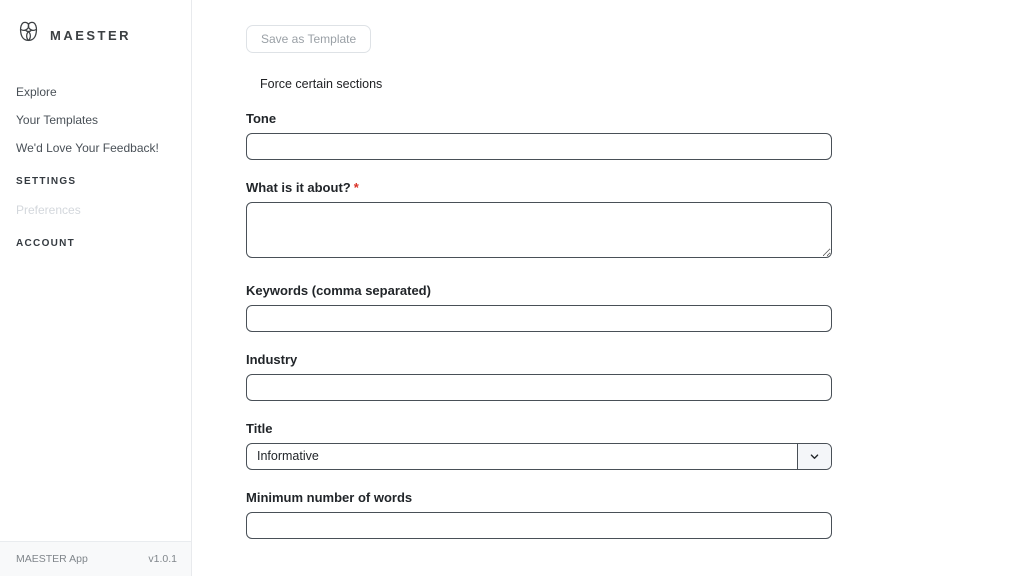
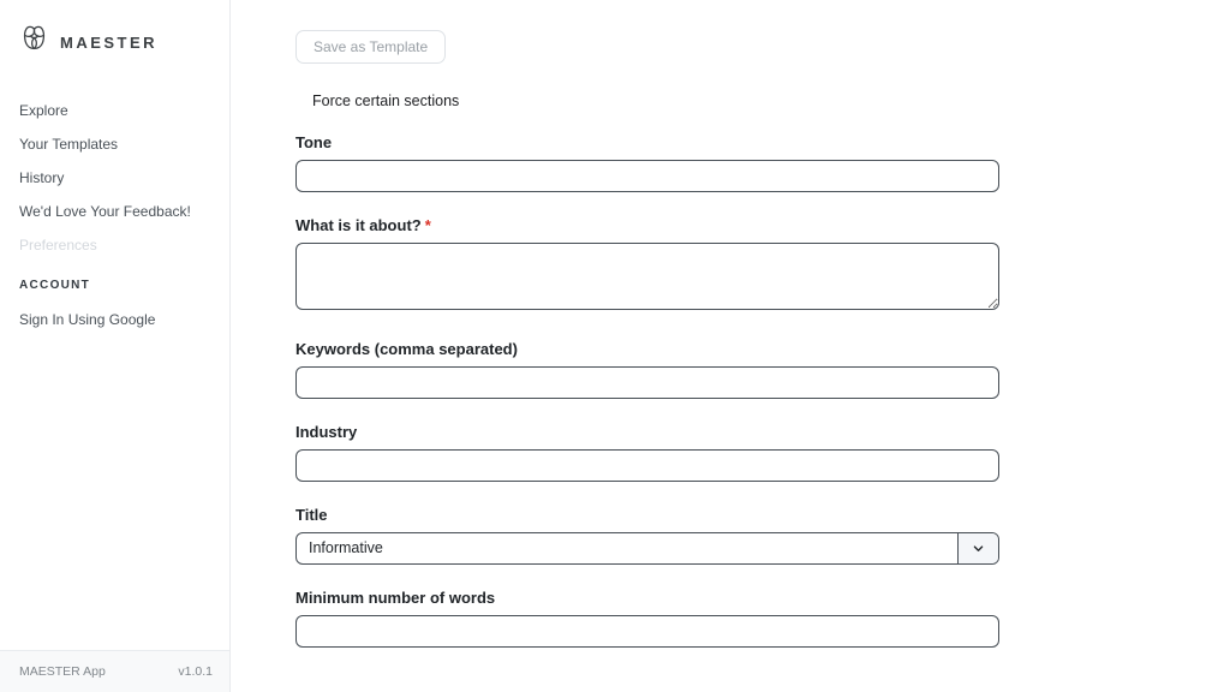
  MAESTER
  Explore
  Your Templates
+ History
  We'd Love Your Feedback!
- SETTINGS
  Preferences
  ACCOUNT
+ Sign In Using Google
  MAESTER App
  v1.0.1
  Save as Template
  Force certain sections
  Tone
  What is it about? *
  Keywords (comma separated)
  Industry
  Title
  Informative
  Minimum number of words
